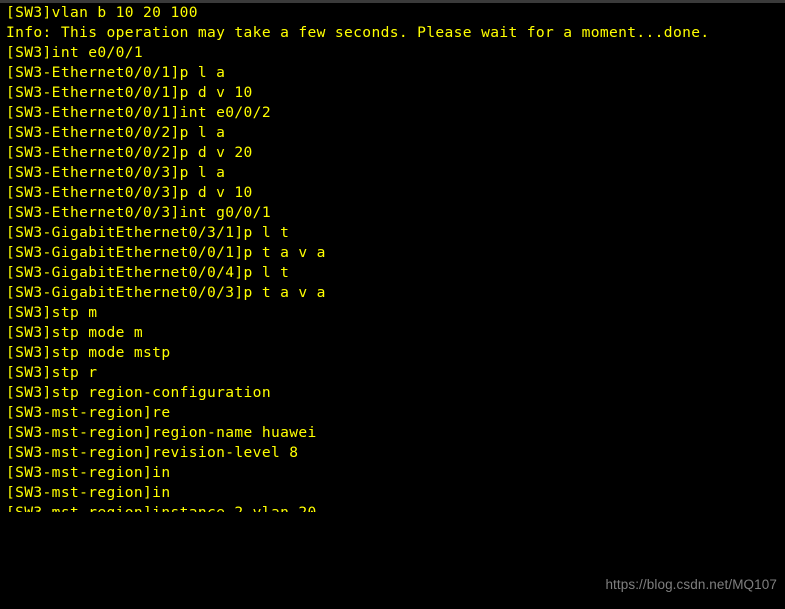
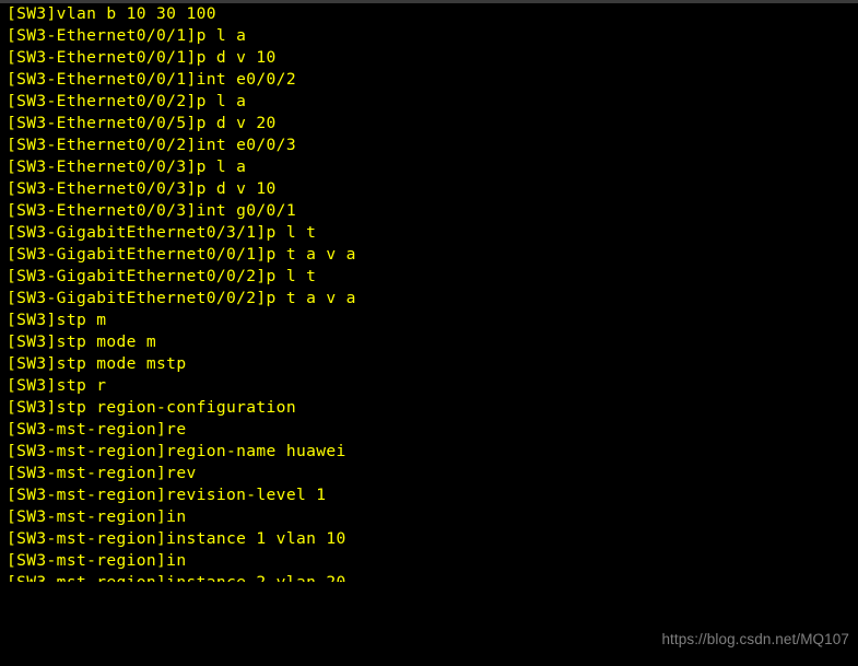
- [SW3]vlan b 10 20 100
+ [SW3]vlan b 10 30 100
- Info: This operation may take a few seconds. Please wait for a moment...done.
- [SW3]int e0/0/1
  [SW3-Ethernet0/0/1]p l a
  [SW3-Ethernet0/0/1]p d v 10
  [SW3-Ethernet0/0/1]int e0/0/2
  [SW3-Ethernet0/0/2]p l a
- [SW3-Ethernet0/0/2]p d v 20
+ [SW3-Ethernet0/0/5]p d v 20
+ [SW3-Ethernet0/0/2]int e0/0/3
  [SW3-Ethernet0/0/3]p l a
  [SW3-Ethernet0/0/3]p d v 10
  [SW3-Ethernet0/0/3]int g0/0/1
  [SW3-GigabitEthernet0/3/1]p l t
  [SW3-GigabitEthernet0/0/1]p t a v a
- [SW3-GigabitEthernet0/0/4]p l t
+ [SW3-GigabitEthernet0/0/2]p l t
- [SW3-GigabitEthernet0/0/3]p t a v a
+ [SW3-GigabitEthernet0/0/2]p t a v a
  [SW3]stp m
  [SW3]stp mode m
  [SW3]stp mode mstp
  [SW3]stp r
  [SW3]stp region-configuration
  [SW3-mst-region]re
  [SW3-mst-region]region-name huawei
+ [SW3-mst-region]rev
- [SW3-mst-region]revision-level 8
+ [SW3-mst-region]revision-level 1
  [SW3-mst-region]in
+ [SW3-mst-region]instance 1 vlan 10
  [SW3-mst-region]in
  https://blog.csdn.net/MQ107
